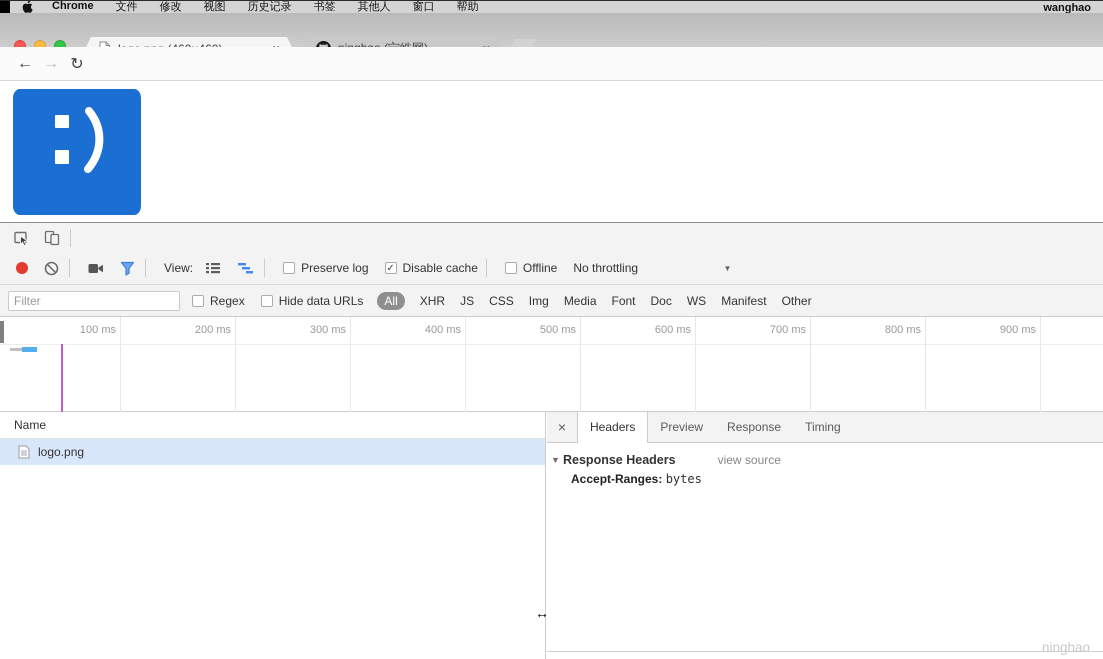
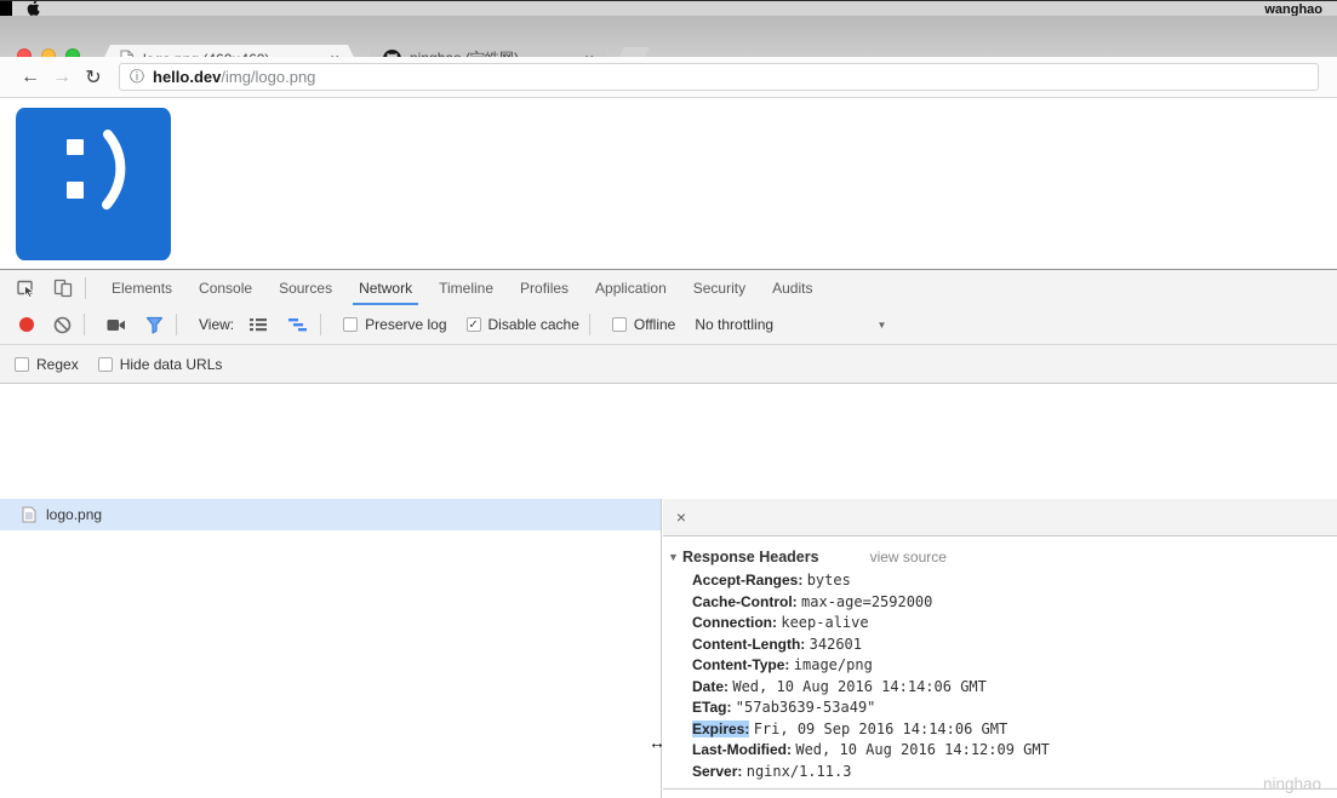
- Chrome
- 文件
- 修改
- 视图
- 历史记录
- 书签
- 其他人
- 窗口
- 帮助
  wanghao
  ←
  →
  ↻
+ ⓘ
+ hello.dev
+ /img/logo.png
+ Elements
+ Console
+ Sources
+ Network
+ Timeline
+ Profiles
+ Application
+ Security
+ Audits
  View:
  Preserve log
  ✓
  Disable cache
  Offline
  No throttling
  ▼
- Filter
  Regex
  Hide data URLs
- All
- XHR
- JS
- CSS
- Img
- Media
- Font
- Doc
- WS
- Manifest
- Other
- 100 ms
- 200 ms
- 300 ms
- 400 ms
- 500 ms
- 600 ms
- 700 ms
- 800 ms
- 900 ms
- Name
  logo.png
  ×
- Headers
- Preview
- Response
- Timing
  ▼
  Response Headers
  view source
  Accept-Ranges: bytes
+ Cache-Control: max-age=2592000
+ Connection: keep-alive
+ Content-Length: 342601
+ Content-Type: image/png
+ Date: Wed, 10 Aug 2016 14:14:06 GMT
+ ETag: "57ab3639-53a49"
+ Expires: Fri, 09 Sep 2016 14:14:06 GMT
+ Last-Modified: Wed, 10 Aug 2016 14:12:09 GMT
+ Server: nginx/1.11.3
  ninghao
  ↔
